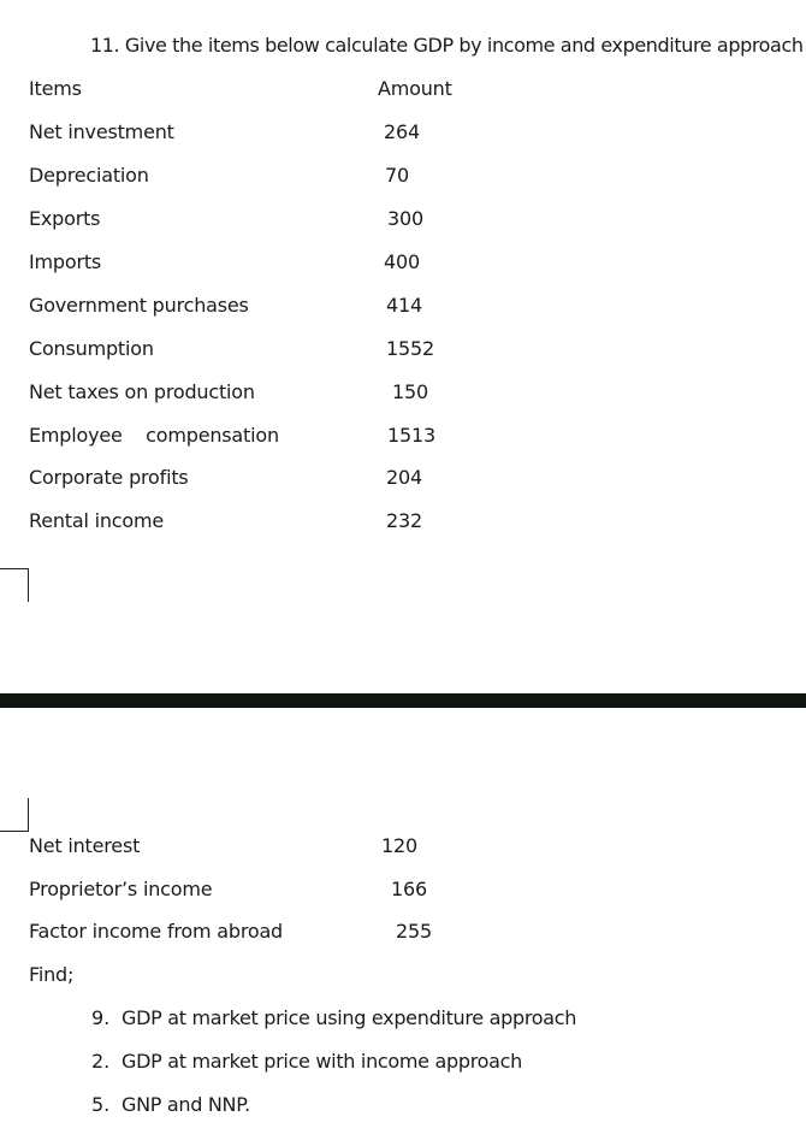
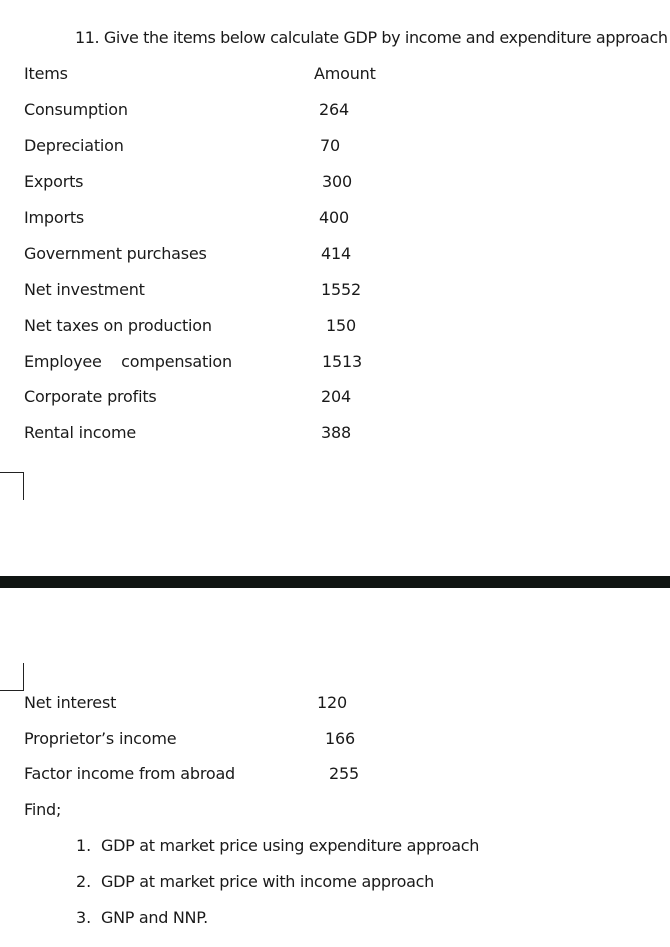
  11. Give the items below calculate GDP by income and expenditure approach
  Items
  Amount
- Net investment
+ Consumption
  264
  Depreciation
  70
  Exports
  300
  Imports
  400
  Government purchases
  414
- Consumption
+ Net investment
  1552
  Net taxes on production
  150
  Employee compensation
  1513
  Corporate profits
  204
  Rental income
- 232
+ 388
  Net interest
  120
  Proprietor’s income
  166
  Factor income from abroad
  255
  Find;
- 9.
+ 1.
  GDP at market price using expenditure approach
  2.
  GDP at market price with income approach
- 5.
+ 3.
  GNP and NNP.
